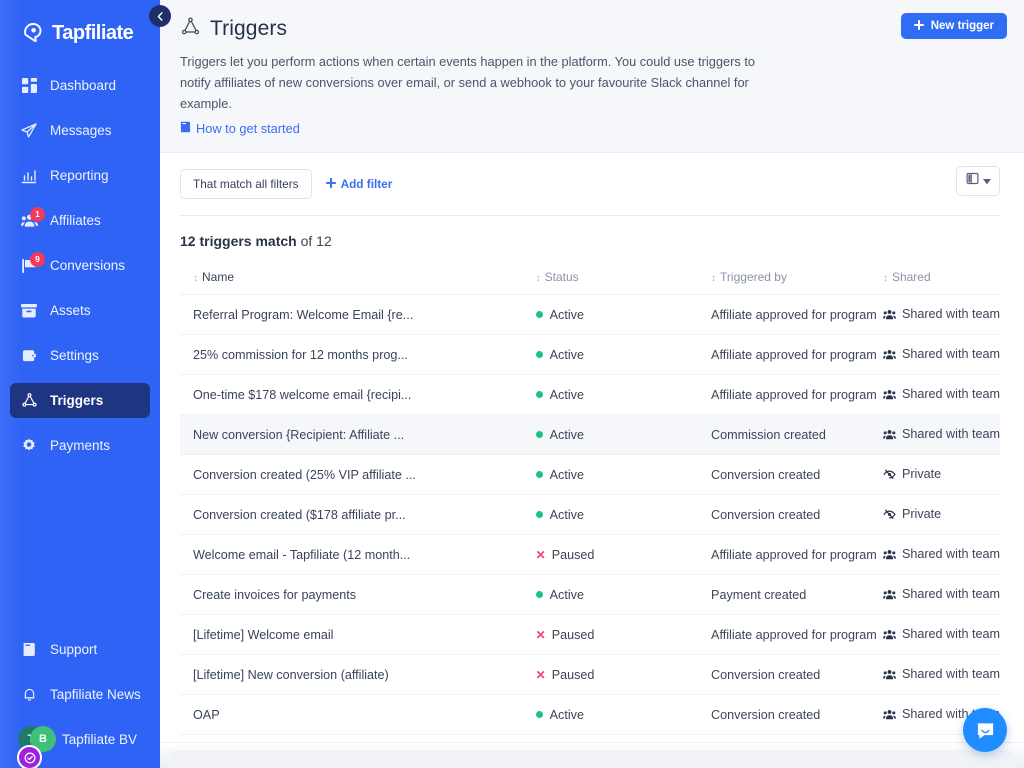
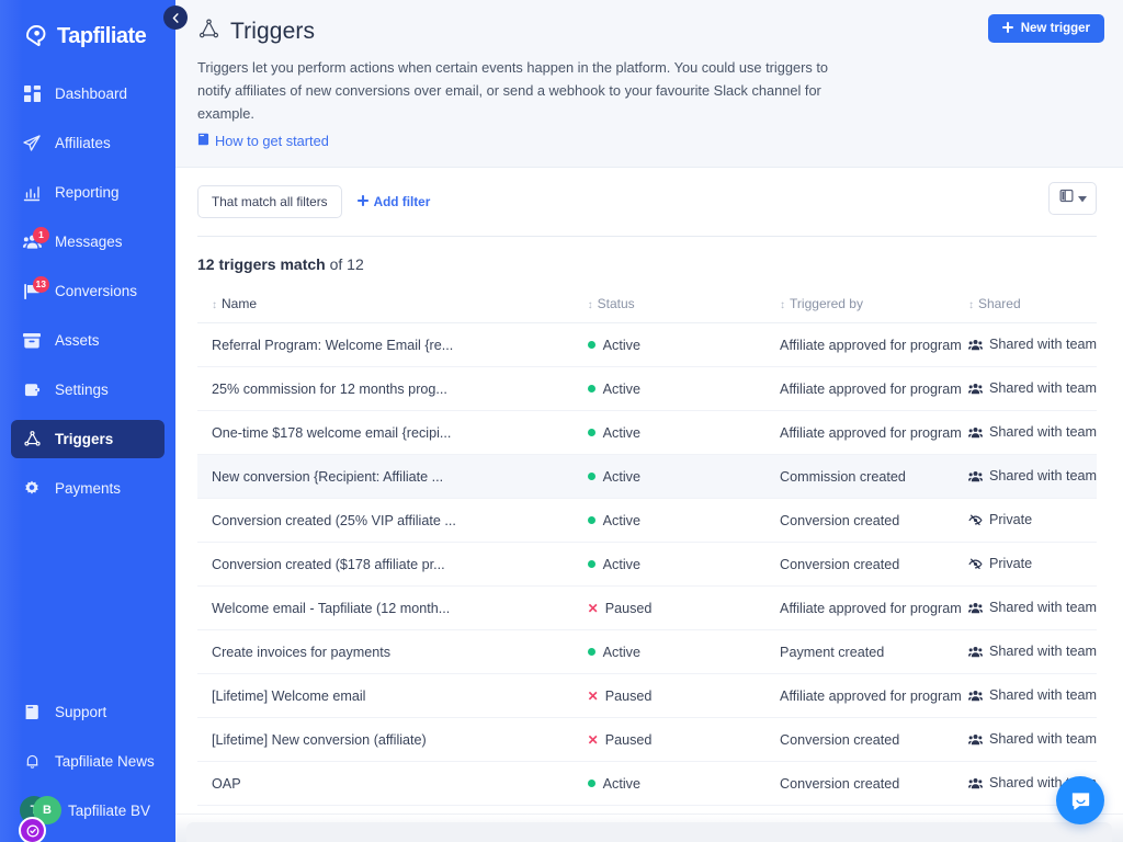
  Tapfiliate
  Dashboard
- Messages
+ Affiliates
  Reporting
  1
- Affiliates
+ Messages
- 9
+ 13
  Conversions
  Assets
  Settings
  Triggers
  Payments
  Support
  Tapfiliate News
  B
  Tapfiliate BV
  Triggers
  Triggers let you perform actions when certain events happen in the platform. You could use triggers to notify affiliates of new conversions over email, or send a webhook to your favourite Slack channel for example.
  How to get started
  New trigger
  That match all filters
  Add filter
  12 triggers match of 12
  ↕ Name	↕ Status	↕ Triggered by	↕ Shared
  Referral Program: Welcome Email {re...	Active	Affiliate approved for program	Shared with team
  25% commission for 12 months prog...	Active	Affiliate approved for program	Shared with team
  One-time $178 welcome email {recipi...	Active	Affiliate approved for program	Shared with team
  New conversion {Recipient: Affiliate ...	Active	Commission created	Shared with team
  Conversion created (25% VIP affiliate ...	Active	Conversion created	Private
  Conversion created ($178 affiliate pr...	Active	Conversion created	Private
  Welcome email - Tapfiliate (12 month...	✕ Paused	Affiliate approved for program	Shared with team
  Create invoices for payments	Active	Payment created	Shared with team
  [Lifetime] Welcome email	✕ Paused	Affiliate approved for program	Shared with team
  [Lifetime] New conversion (affiliate)	✕ Paused	Conversion created	Shared with team
  OAP	Active	Conversion created	Shared with
